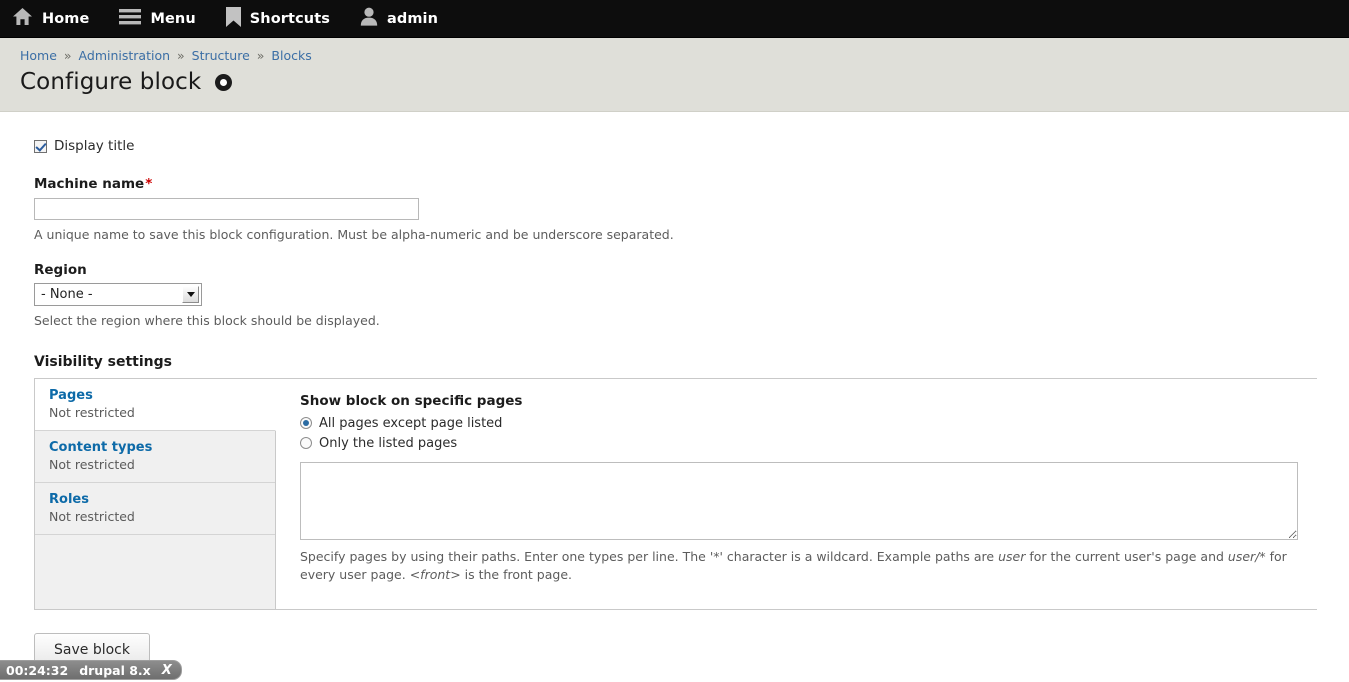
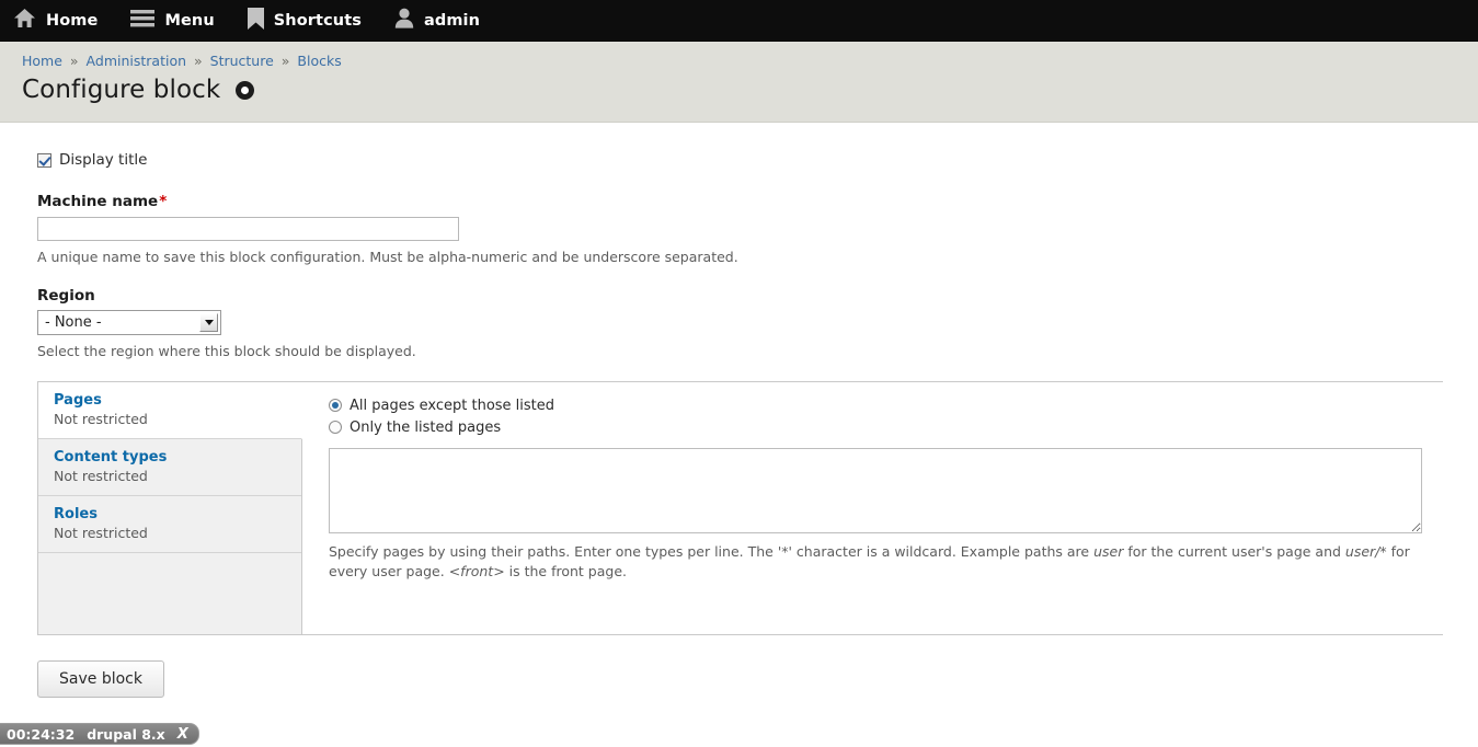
  Home
  Menu
  Shortcuts
  admin
  Home » Administration » Structure » Blocks
  Configure block
  Display title
  Machine name*
  A unique name to save this block configuration. Must be alpha-numeric and be underscore separated.
  Region
  - None -
  Select the region where this block should be displayed.
- Visibility settings
  Pages
  Not restricted
  Content types
  Not restricted
  Roles
  Not restricted
- Show block on specific pages
- All pages except page listed
+ All pages except those listed
  Only the listed pages
  Specify pages by using their paths. Enter one types per line. The '*' character is a wildcard. Example paths are user for the current user's page and user/* for every user page. <front> is the front page.
  Save block
  00:24:32
  drupal 8.x
  X
